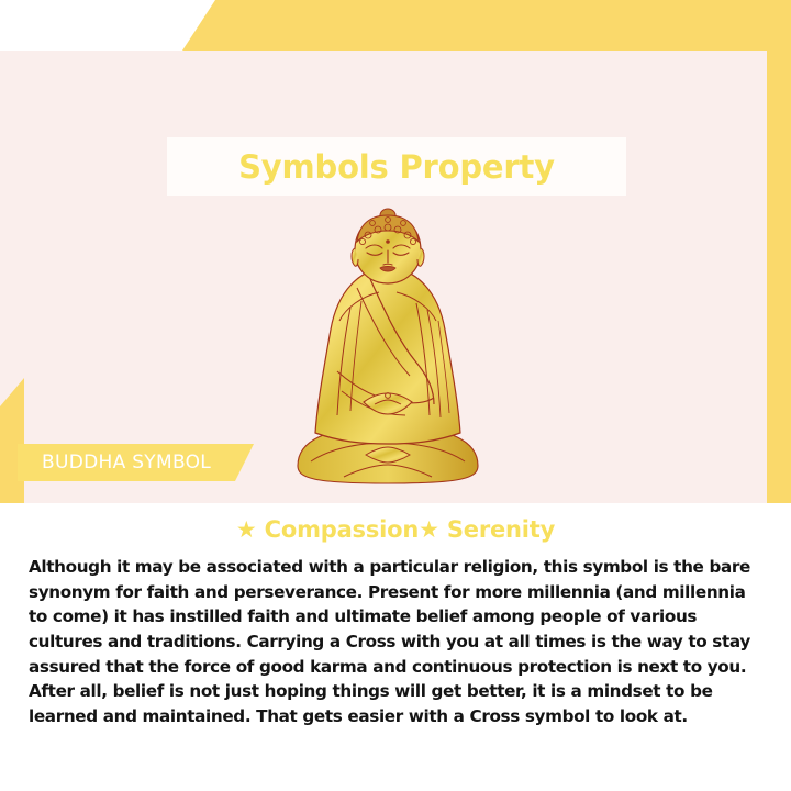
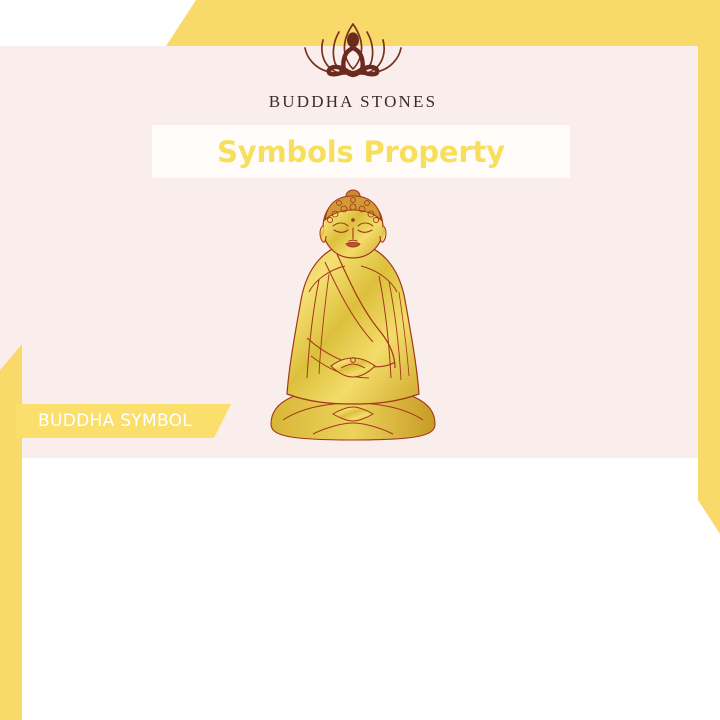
+ BUDDHA STONES
  Symbols Property
  BUDDHA SYMBOL
- ★ Compassion★ Serenity
- Although it may be associated with a particular religion, this symbol is the bare synonym for faith and perseverance. Present for more millennia (and millennia to come) it has instilled faith and ultimate belief among people of various cultures and traditions. Carrying a Cross with you at all times is the way to stay assured that the force of good karma and continuous protection is next to you. After all, belief is not just hoping things will get better, it is a mindset to be learned and maintained. That gets easier with a Cross symbol to look at.
